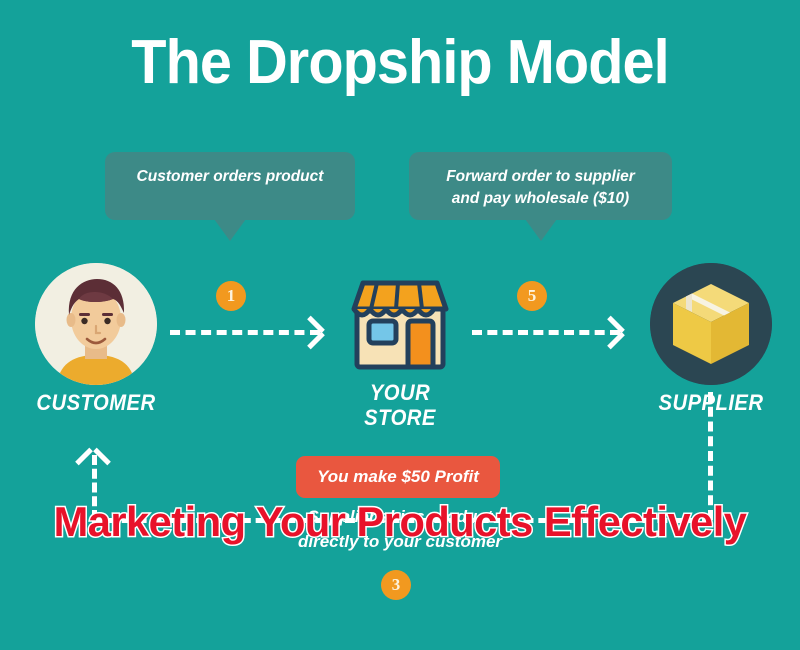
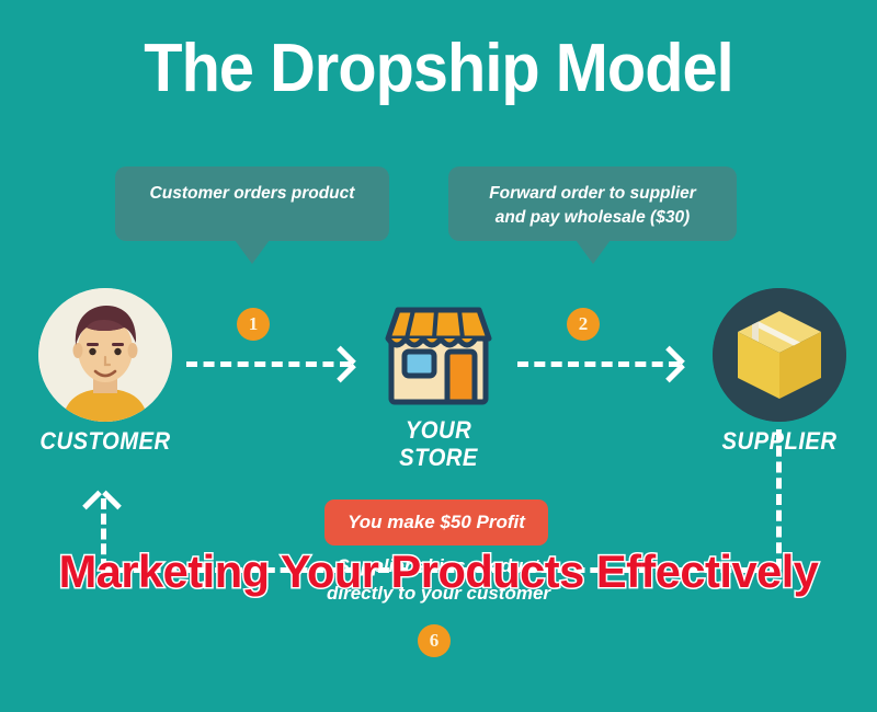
  The Dropship Model
  Customer orders product
  Forward order to supplier
- and pay wholesale ($10)
+ and pay wholesale ($30)
  CUSTOMER
  YOUR
  STORE
  SUPPLIER
  1
- 5
+ 2
- 3
+ 6
  You make $50 Profit
  Supplier ships product
  directly to your customer
  Marketing Your Products Effectively
